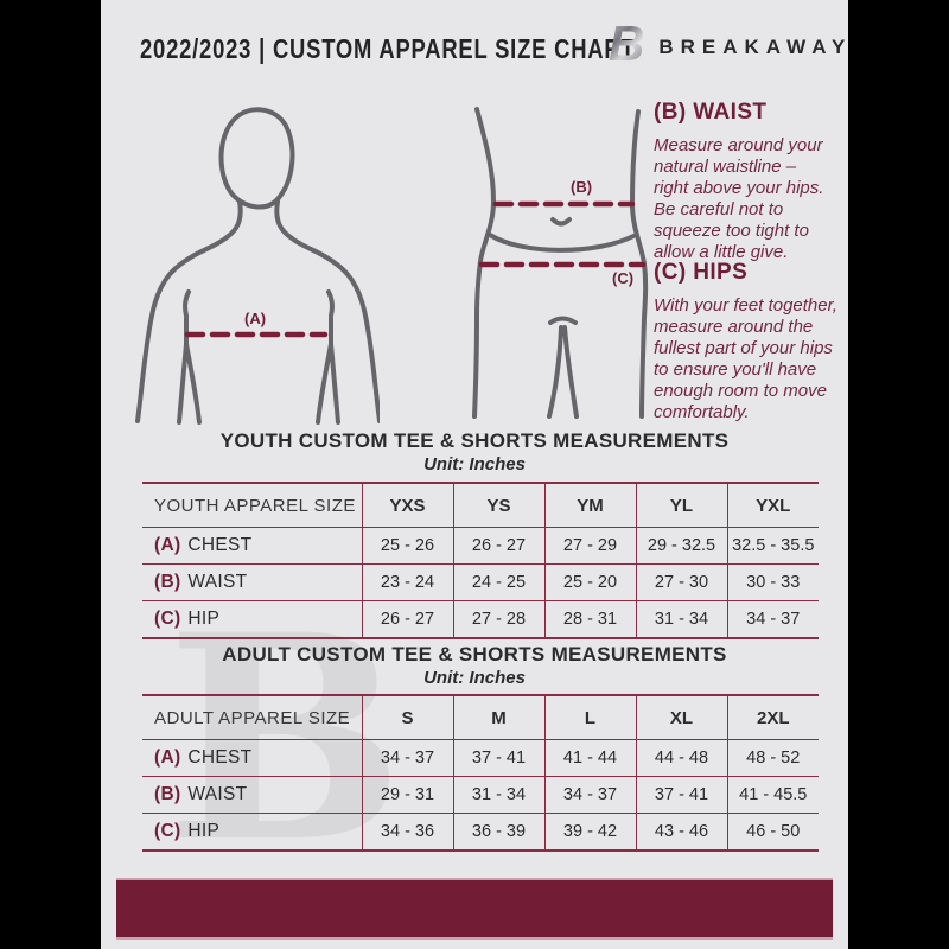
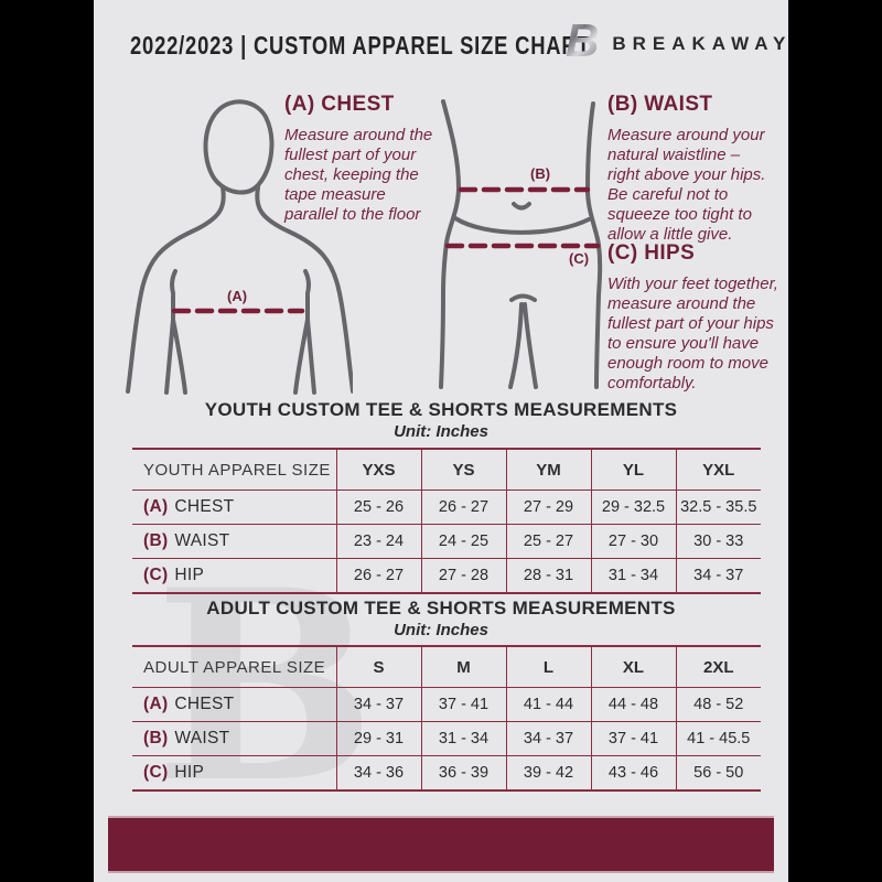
  B
  2022/2023 | CUSTOM APPAREL SIZE CHA
  B
  BREAKAWAY
  (A)
  (B)
  (C)
+ (A) CHEST
+ Measure around the fullest part of your chest, keeping the tape measure parallel to the floor
  (B) WAIST
  Measure around your natural waistline – right above your hips. Be careful not to squeeze too tight to allow a little give.
  (C) HIPS
  With your feet together, measure around the fullest part of your hips to ensure you'll have enough room to move comfortably.
  YOUTH CUSTOM TEE & SHORTS MEASUREMENTS
  Unit: Inches
  YOUTH APPAREL SIZE	YXS	YS	YM	YL	YXL
  (A) CHEST	25 - 26	26 - 27	27 - 29	29 - 32.5	32.5 - 35.5
- (B) WAIST	23 - 24	24 - 25	25 - 20	27 - 30	30 - 33
+ (B) WAIST	23 - 24	24 - 25	25 - 27	27 - 30	30 - 33
  (C) HIP	26 - 27	27 - 28	28 - 31	31 - 34	34 - 37
  ADULT CUSTOM TEE & SHORTS MEASUREMENTS
  Unit: Inches
  ADULT APPAREL SIZE	S	M	L	XL	2XL
  (A) CHEST	34 - 37	37 - 41	41 - 44	44 - 48	48 - 52
  (B) WAIST	29 - 31	31 - 34	34 - 37	37 - 41	41 - 45.5
- (C) HIP	34 - 36	36 - 39	39 - 42	43 - 46	46 - 50
+ (C) HIP	34 - 36	36 - 39	39 - 42	43 - 46	56 - 50
